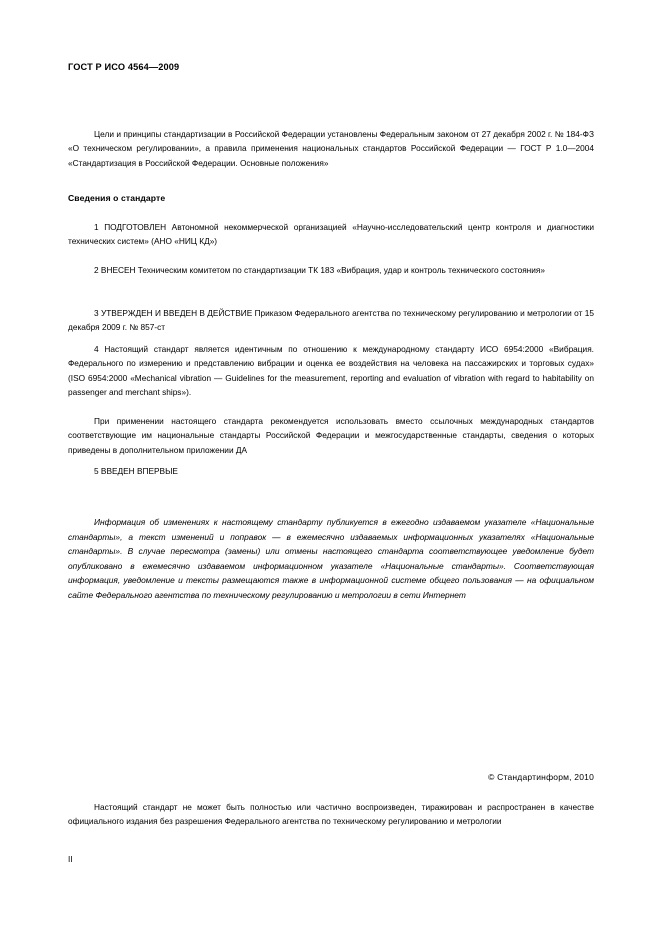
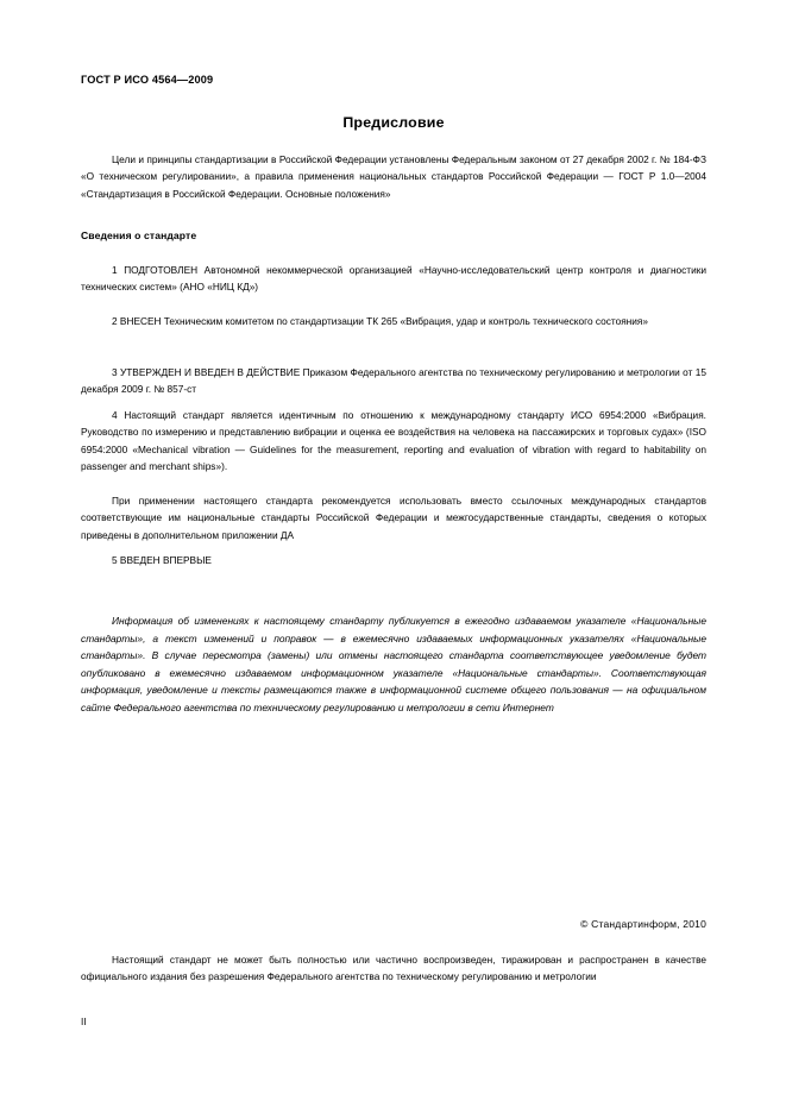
  ГОСТ Р ИСО 4564—2009
+ Предисловие
  Цели и принципы стандартизации в Российской Федерации установлены Федеральным законом от 27 декабря 2002 г. № 184-ФЗ «О техническом регулировании», а правила применения национальных стандартов Российской Федерации — ГОСТ Р 1.0—2004 «Стандартизация в Российской Федерации. Основные положения»
  Сведения о стандарте
  1 ПОДГОТОВЛЕН Автономной некоммерческой организацией «Научно-исследовательский центр контроля и диагностики технических систем» (АНО «НИЦ КД»)
- 2 ВНЕСЕН Техническим комитетом по стандартизации ТК 183 «Вибрация, удар и контроль технического состояния»
+ 2 ВНЕСЕН Техническим комитетом по стандартизации ТК 265 «Вибрация, удар и контроль технического состояния»
  3 УТВЕРЖДЕН И ВВЕДЕН В ДЕЙСТВИЕ Приказом Федерального агентства по техническому регулированию и метрологии от 15 декабря 2009 г. № 857-ст
- 4 Настоящий стандарт является идентичным по отношению к международному стандарту ИСО 6954:2000 «Вибрация. Федерального по измерению и представлению вибрации и оценка ее воздействия на человека на пассажирских и торговых судах» (ISO 6954:2000 «Mechanical vibration — Guidelines for the measurement, reporting and evaluation of vibration with regard to habitability on passenger and merchant ships»).
+ 4 Настоящий стандарт является идентичным по отношению к международному стандарту ИСО 6954:2000 «Вибрация. Руководство по измерению и представлению вибрации и оценка ее воздействия на человека на пассажирских и торговых судах» (ISO 6954:2000 «Mechanical vibration — Guidelines for the measurement, reporting and evaluation of vibration with regard to habitability on passenger and merchant ships»).
  При применении настоящего стандарта рекомендуется использовать вместо ссылочных международных стандартов соответствующие им национальные стандарты Российской Федерации и межгосударственные стандарты, сведения о которых приведены в дополнительном приложении ДА
  5 ВВЕДЕН ВПЕРВЫЕ
  Информация об изменениях к настоящему стандарту публикуется в ежегодно издаваемом указателе «Национальные стандарты», а текст изменений и поправок — в ежемесячно издаваемых информационных указателях «Национальные стандарты». В случае пересмотра (замены) или отмены настоящего стандарта соответствующее уведомление будет опубликовано в ежемесячно издаваемом информационном указателе «Национальные стандарты». Соответствующая информация, уведомление и тексты размещаются также в информационной системе общего пользования — на официальном сайте Федерального агентства по техническому регулированию и метрологии в сети Интернет
  © Стандартинформ, 2010
  Настоящий стандарт не может быть полностью или частично воспроизведен, тиражирован и распространен в качестве официального издания без разрешения Федерального агентства по техническому регулированию и метрологии
  II
